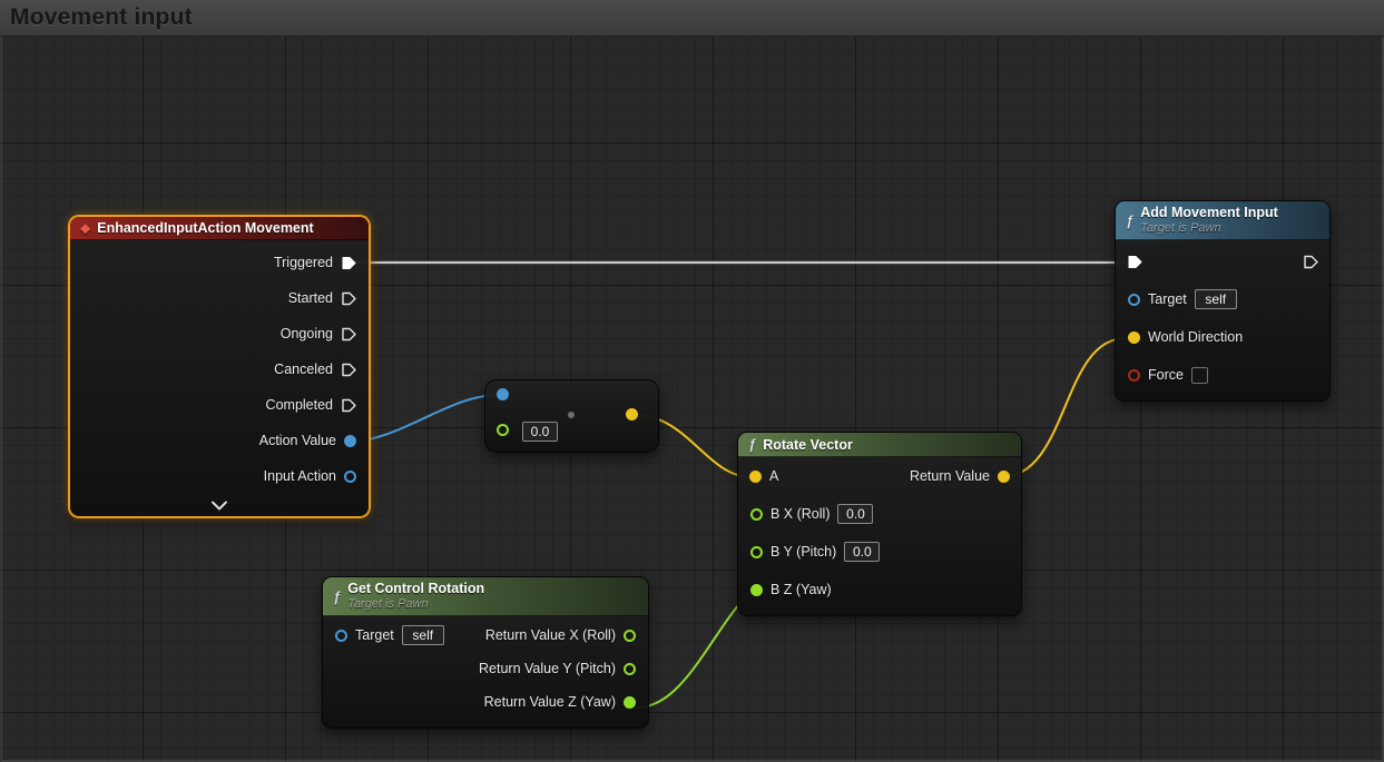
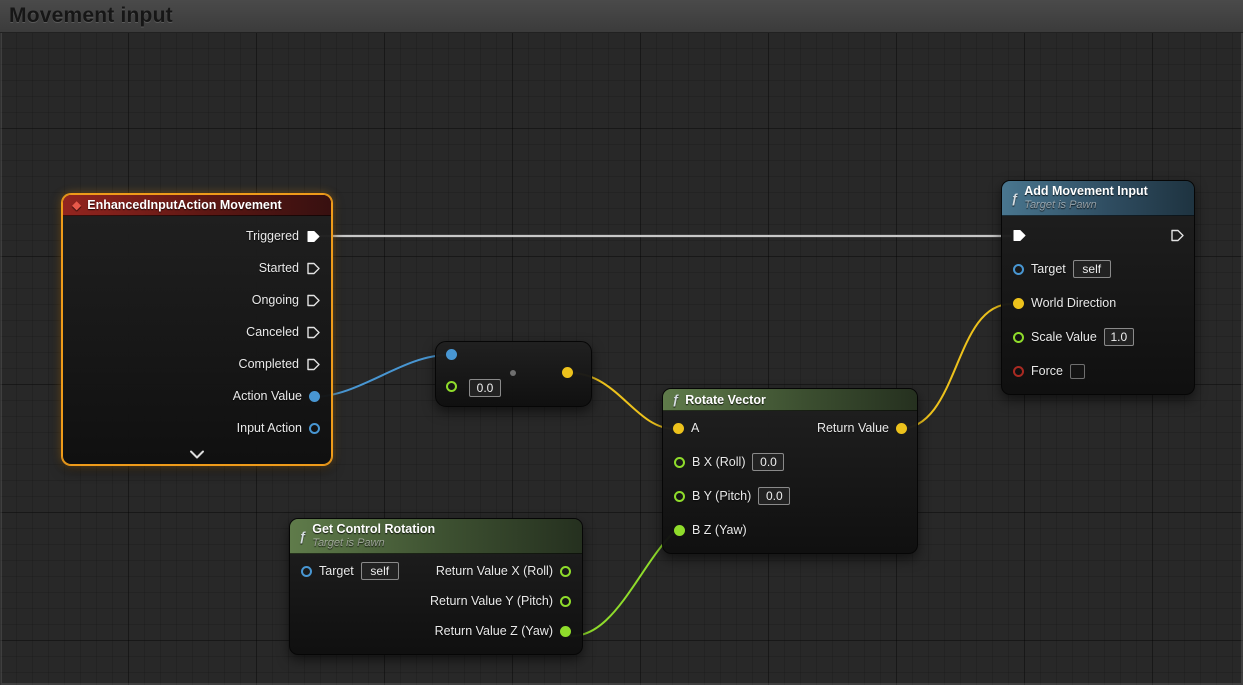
  Movement input
  ◆
  EnhancedInputAction Movement
  Triggered
  Started
  Ongoing
  Canceled
  Completed
  Action Value
  Input Action
  0.0
  ƒ
  Rotate Vector
  A
  Return Value
  B X (Roll)
  0.0
  B Y (Pitch)
  0.0
  B Z (Yaw)
  ƒ
  Get Control Rotation
  Target is Pawn
  Target
  self
  Return Value X (Roll)
  Return Value Y (Pitch)
  Return Value Z (Yaw)
  ƒ
  Add Movement Input
  Target is Pawn
  Target
  self
  World Direction
+ Scale Value
+ 1.0
  Force
